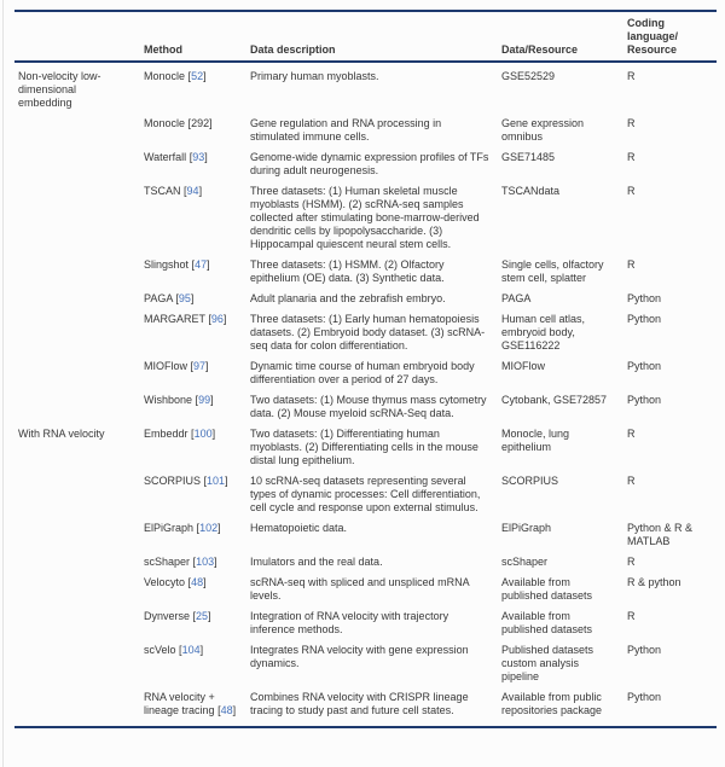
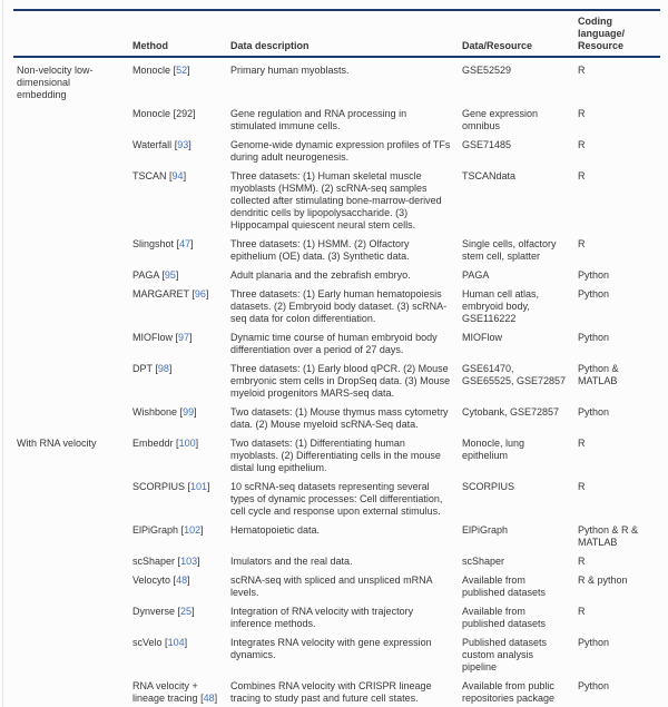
  Method
  Data description
  Data/Resource
  Coding language/ Resource
  Non-velocity low-dimensional embedding
  Monocle [52]
  Primary human myoblasts.
  GSE52529
  R
  Monocle [292]
  Gene regulation and RNA processing in stimulated immune cells.
  Gene expression omnibus
  R
  Waterfall [93]
  Genome-wide dynamic expression profiles of TFs during adult neurogenesis.
  GSE71485
  R
  TSCAN [94]
  Three datasets: (1) Human skeletal muscle myoblasts (HSMM). (2) scRNA-seq samples collected after stimulating bone-marrow-derived dendritic cells by lipopolysaccharide. (3) Hippocampal quiescent neural stem cells.
  TSCANdata
  R
  Slingshot [47]
  Three datasets: (1) HSMM. (2) Olfactory epithelium (OE) data. (3) Synthetic data.
  Single cells, olfactory stem cell, splatter
  R
  PAGA [95]
  Adult planaria and the zebrafish embryo.
  PAGA
  Python
  MARGARET [96]
  Three datasets: (1) Early human hematopoiesis datasets. (2) Embryoid body dataset. (3) scRNA-seq data for colon differentiation.
  Human cell atlas, embryoid body, GSE116222
  Python
  MIOFlow [97]
  Dynamic time course of human embryoid body differentiation over a period of 27 days.
  MIOFlow
  Python
+ DPT [98]
+ Three datasets: (1) Early blood qPCR. (2) Mouse embryonic stem cells in DropSeq data. (3) Mouse myeloid progenitors MARS-seq data.
+ GSE61470, GSE65525, GSE72857
+ Python & MATLAB
  Wishbone [99]
  Two datasets: (1) Mouse thymus mass cytometry data. (2) Mouse myeloid scRNA-Seq data.
  Cytobank, GSE72857
  Python
  With RNA velocity
  Embeddr [100]
  Two datasets: (1) Differentiating human myoblasts. (2) Differentiating cells in the mouse distal lung epithelium.
  Monocle, lung epithelium
  R
  SCORPIUS [101]
  10 scRNA-seq datasets representing several types of dynamic processes: Cell differentiation, cell cycle and response upon external stimulus.
  SCORPIUS
  R
  ElPiGraph [102]
  Hematopoietic data.
  ElPiGraph
  Python & R & MATLAB
  scShaper [103]
  Imulators and the real data.
  scShaper
  R
  Velocyto [48]
  scRNA-seq with spliced and unspliced mRNA levels.
  Available from published datasets
  R & python
  Dynverse [25]
  Integration of RNA velocity with trajectory inference methods.
  Available from published datasets
  R
  scVelo [104]
  Integrates RNA velocity with gene expression dynamics.
  Published datasets custom analysis pipeline
  Python
  RNA velocity + lineage tracing [48]
  Combines RNA velocity with CRISPR lineage tracing to study past and future cell states.
  Available from public repositories package
  Python
